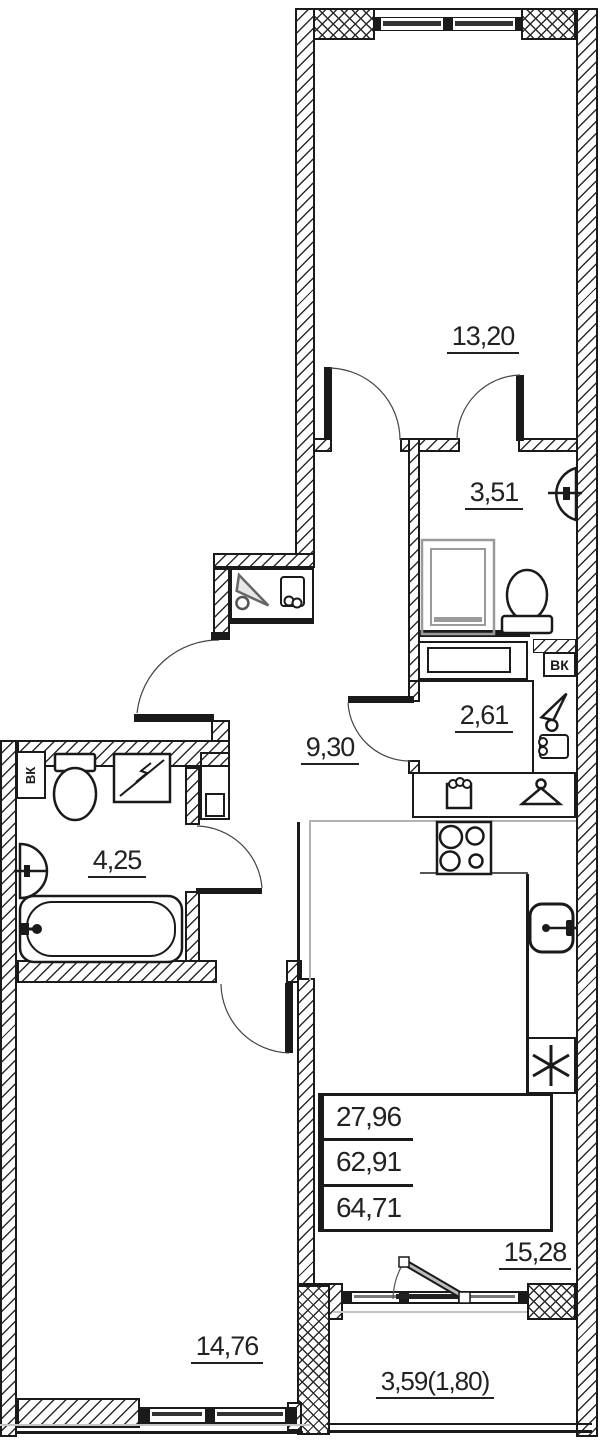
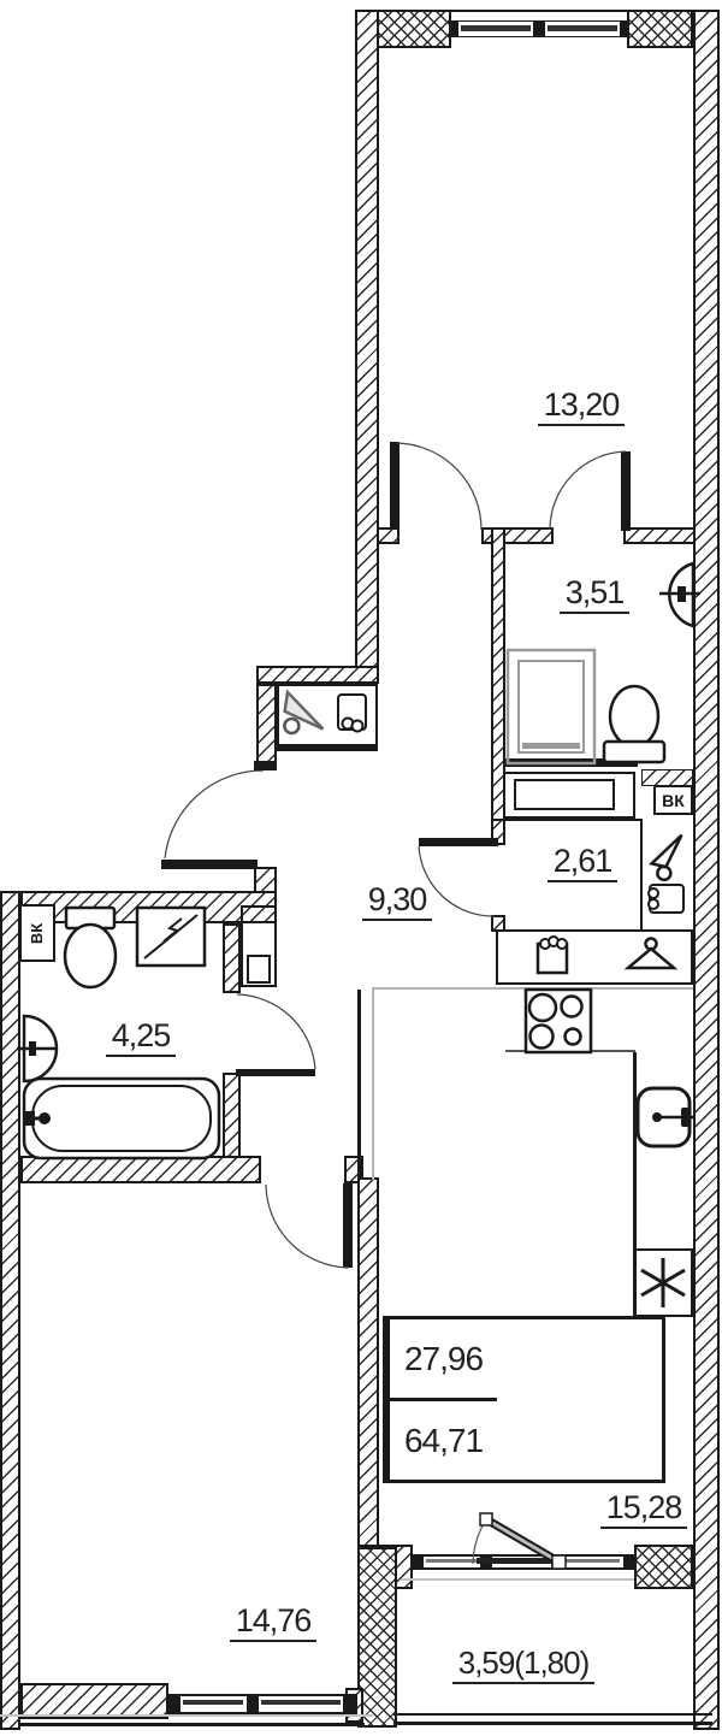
  ВК
  13,20
  3,51
  2,61
  9,30
  4,25
  14,76
  15,28
  3,59(1,80)
  27,96
- 62,91
  64,71
